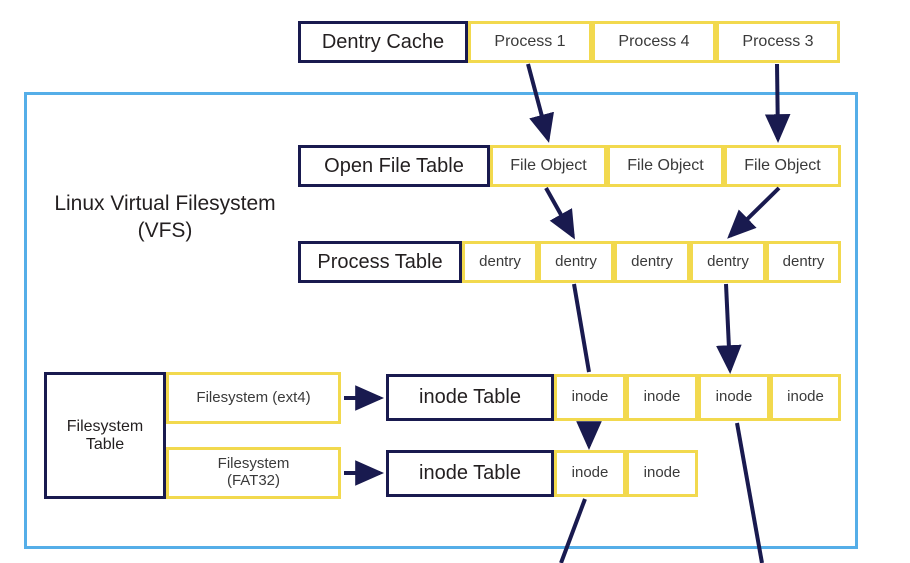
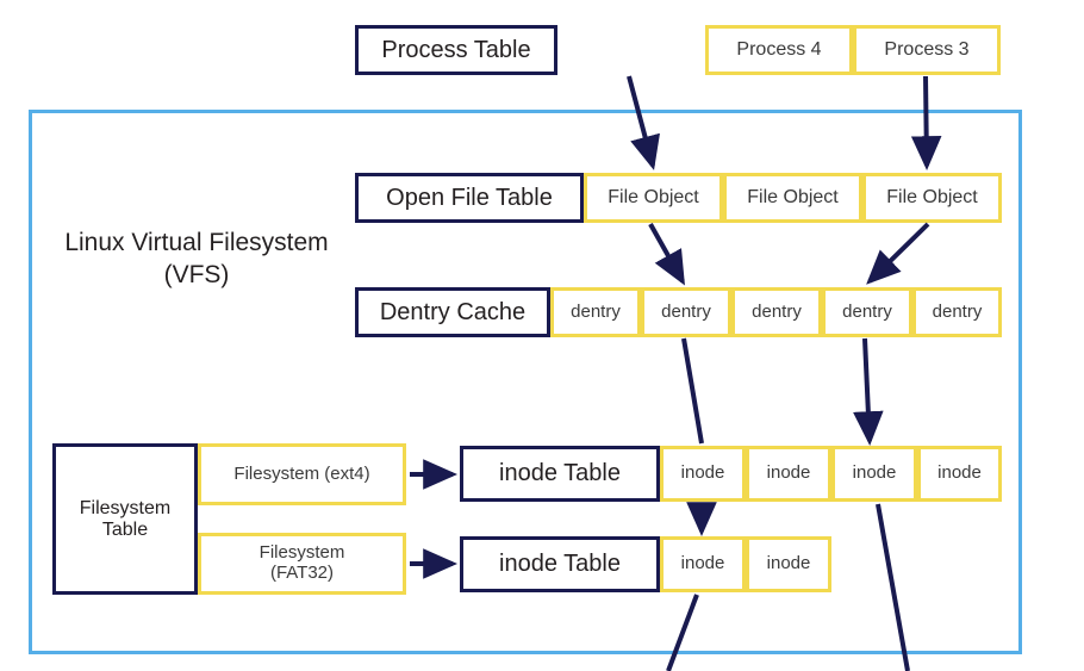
  Linux Virtual Filesystem
  (VFS)
- Dentry Cache
+ Process Table
- Process 1
  Process 4
  Process 3
  Open File Table
  File Object
  File Object
  File Object
- Process Table
+ Dentry Cache
  dentry
  dentry
  dentry
  dentry
  dentry
  Filesystem
  Table
  Filesystem (ext4)
  Filesystem
  (FAT32)
  inode Table
  inode
  inode
  inode
  inode
  inode Table
  inode
  inode
